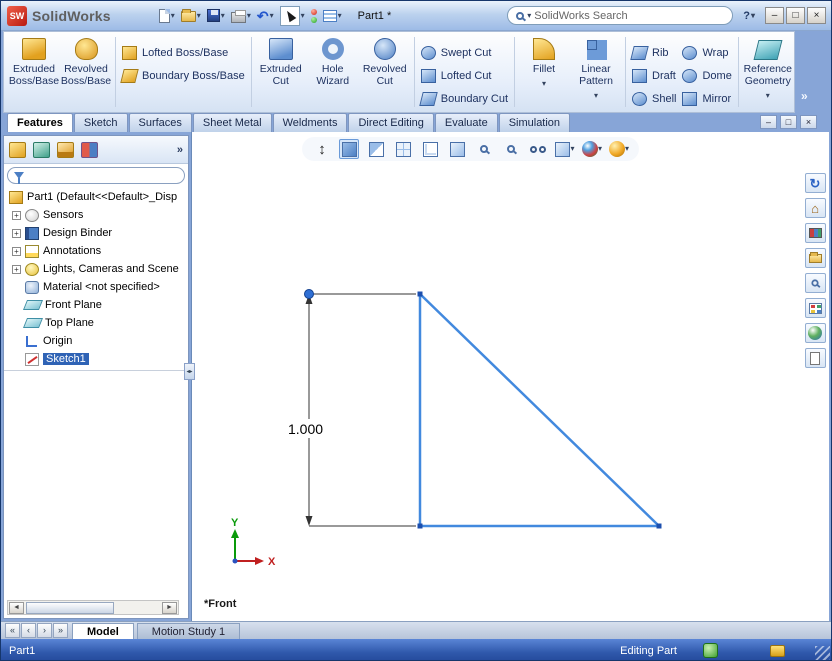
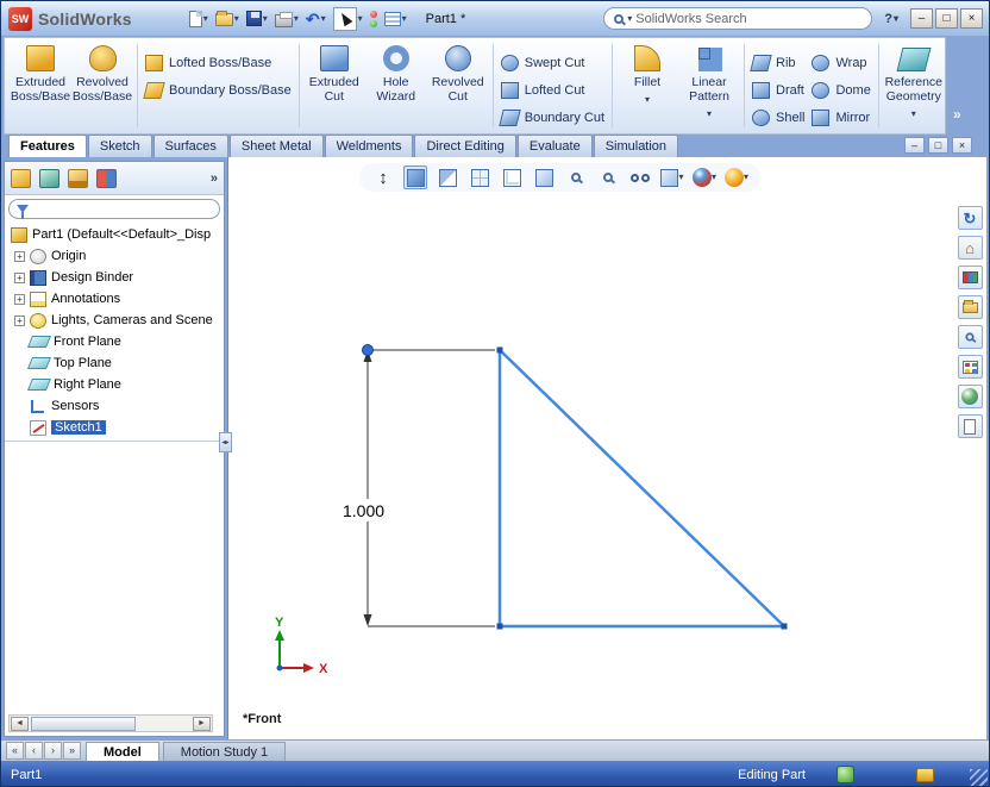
  SW
  SolidWorks
  ▾
  ▾
  ▾
  ▾
  ↶
  ▾
  ▾
  ▾
  Part1 *
  ▾
  SolidWorks Search
  ?
  ▾
  –
  □
  ×
  Extruded
  Boss/Base
  Revolved
  Boss/Base
  Lofted Boss/Base
  Boundary Boss/Base
  Extruded
  Cut
  Hole
  Wizard
  Revolved
  Cut
  Swept Cut
  Lofted Cut
  Boundary Cut
  Fillet
  ▾
  Linear
  Pattern
  ▾
  Rib
  Draft
  Shell
  Wrap
  Dome
  Mirror
  Reference
  Geometry
  ▾
  »
  Features
  Sketch
  Surfaces
  Sheet Metal
  Weldments
  Direct Editing
  Evaluate
  Simulation
  –
  □
  ×
  »
  Part1 (Default<<Default>_Disp
  +
- Sensors
+ Origin
  +
  Design Binder
  +
  Annotations
  +
  Lights, Cameras and Scene
- Material <not specified>
  Front Plane
  Top Plane
+ Right Plane
- Origin
+ Sensors
  Sketch1
  1.000
  Y
  X
  ↕
  ▾
  ▾
  ▾
  *Front
  ↻
  ⌂
  «
  ‹
  ›
  »
  Model
  Motion Study 1
  Part1
  Editing Part
